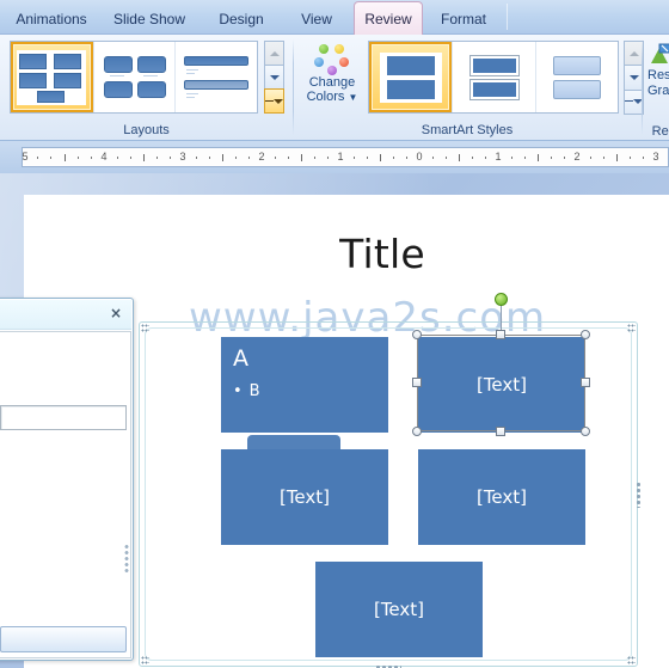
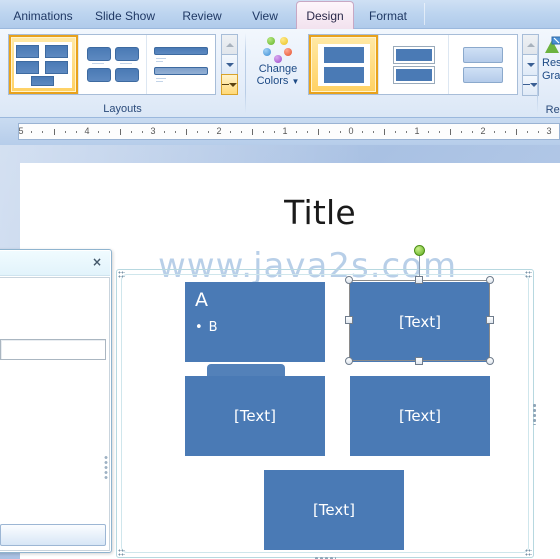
  Animations
  Slide Show
- Design
+ Review
  View
- Review
+ Design
  Format
  Layouts
  Change
  Colors ▼
- SmartArt Styles
  5
  4
  3
  2
  1
  0
  1
  2
  3
  Title
  www.java2s.com
  A
  B
  [Text]
  [Text]
  [Text]
  [Text]
  ×
